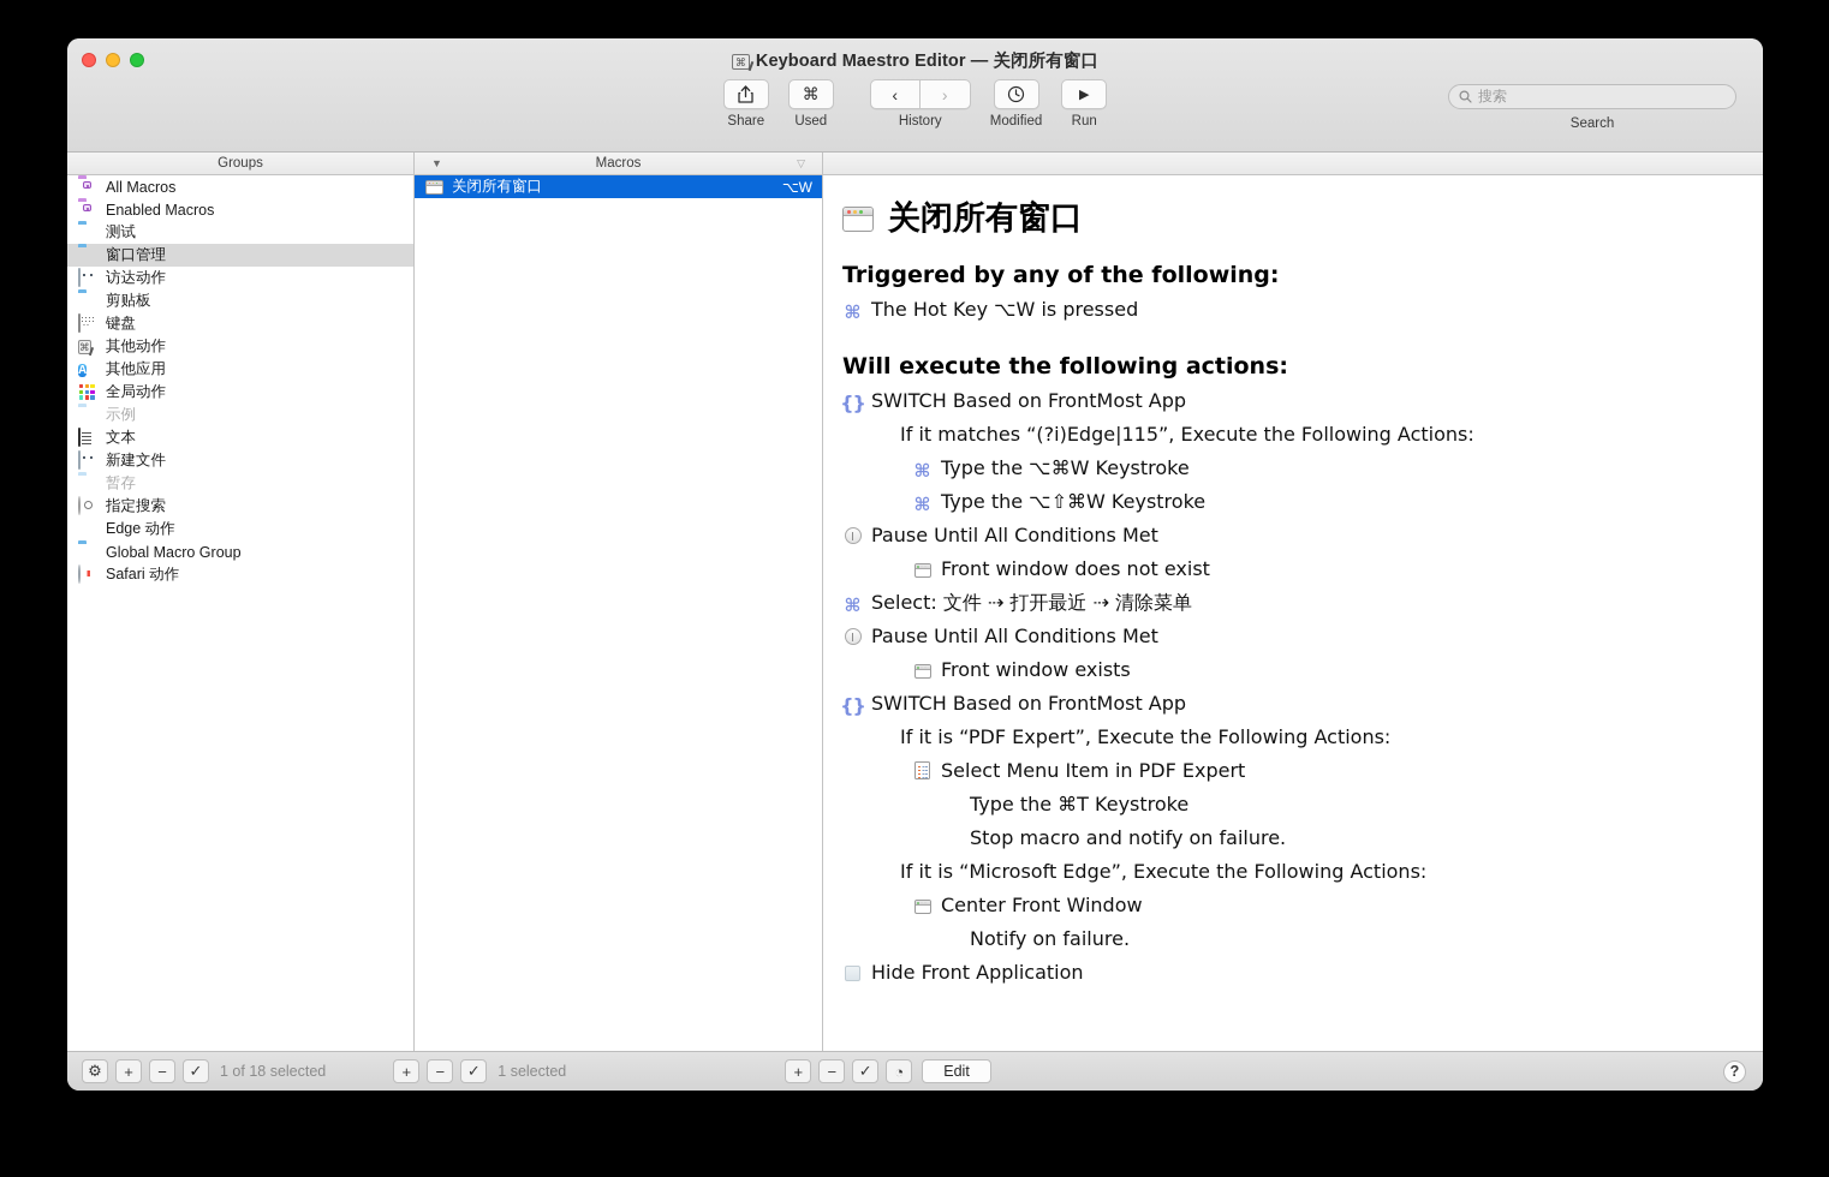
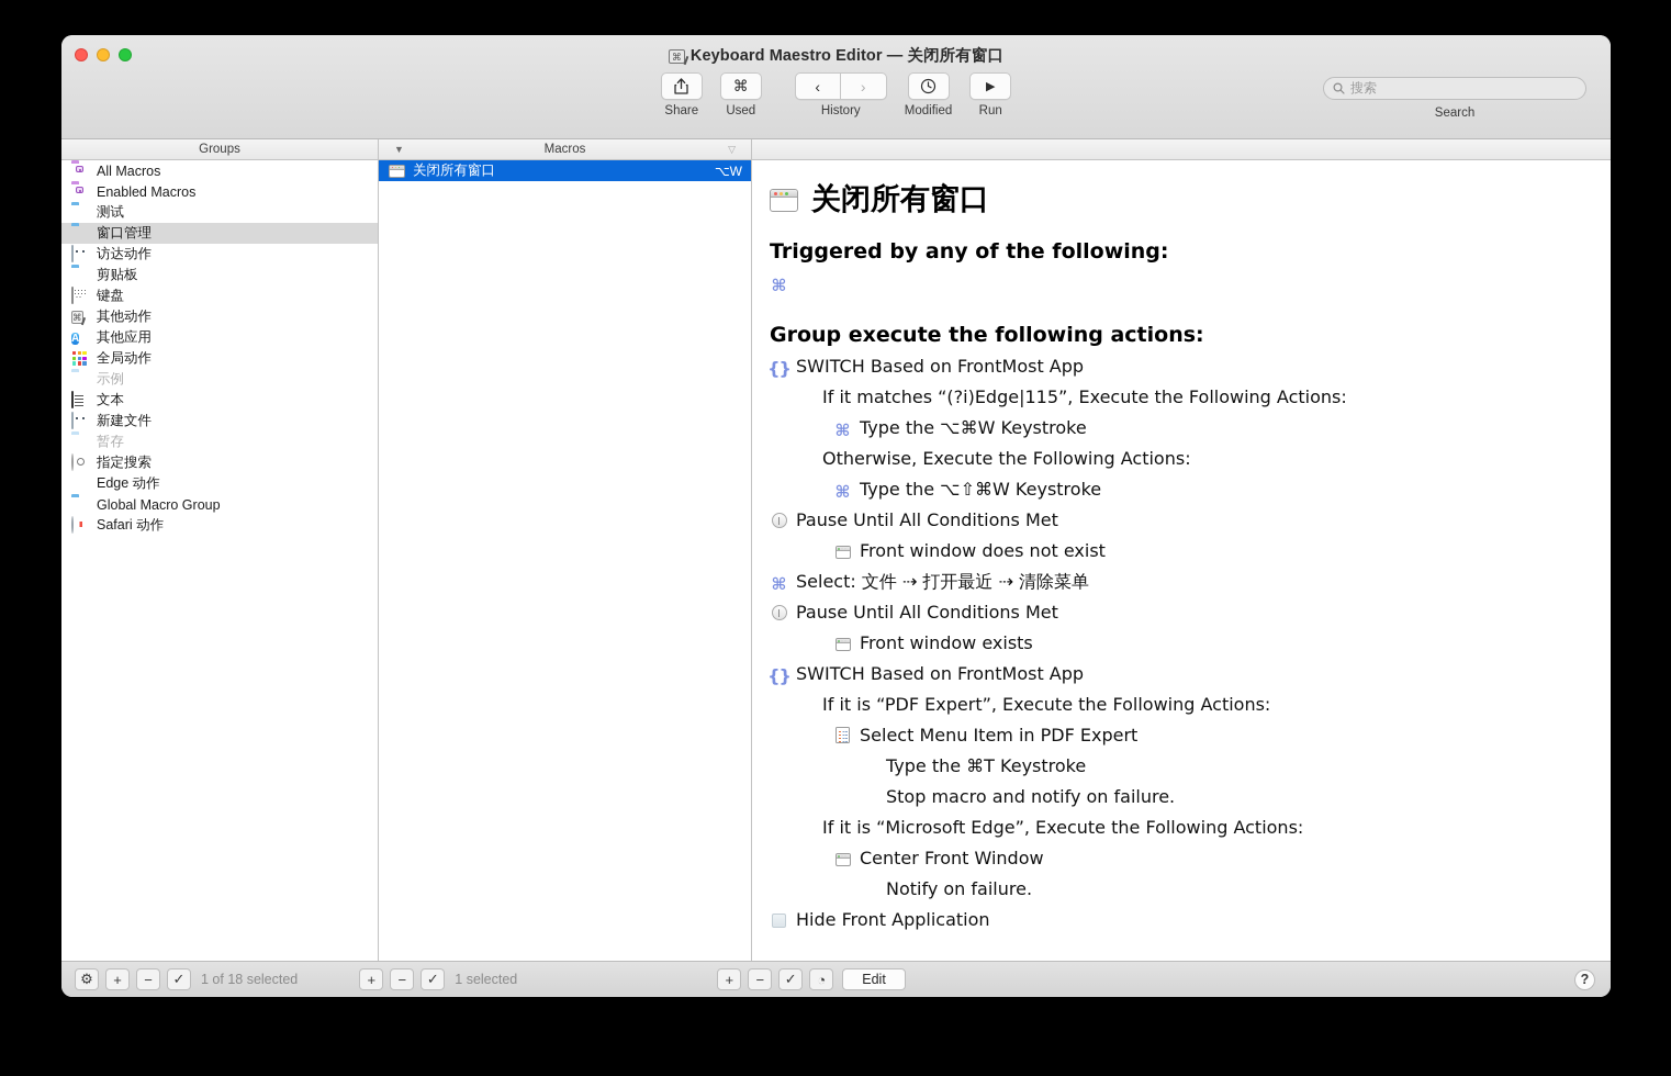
  ⌘
  Keyboard Maestro Editor — 关闭所有窗口
  Share
  ⌘
  Used
  ‹
  ›
  History
  Modified
  ▶
  Run
  搜索
  Search
  Groups
  ▼
  Macros
  ▽
  All Macros
  Enabled Macros
  测试
  窗口管理
  访达动作
  剪贴板
  键盘
  ⌘
  其他动作
  A
  其他应用
  全局动作
  示例
  文本
  新建文件
  暂存
  指定搜索
  Edge 动作
  Global Macro Group
  Safari 动作
  关闭所有窗口
  ⌥W
  关闭所有窗口
  Triggered by any of the following:
  ⌘
- The Hot Key ⌥W is pressed
- Will execute the following actions:
+ Group execute the following actions:
  {}
  SWITCH Based on FrontMost App
  If it matches “(?i)Edge|115”, Execute the Following Actions:
  ⌘
  Type the ⌥⌘W Keystroke
+ Otherwise, Execute the Following Actions:
  ⌘
  Type the ⌥⇧⌘W Keystroke
  Pause Until All Conditions Met
  Front window does not exist
  ⌘
  Select: 文件 ⇢ 打开最近 ⇢ 清除菜单
  Pause Until All Conditions Met
  Front window exists
  {}
  SWITCH Based on FrontMost App
  If it is “PDF Expert”, Execute the Following Actions:
  Select Menu Item in PDF Expert
  Type the ⌘T Keystroke
  Stop macro and notify on failure.
  If it is “Microsoft Edge”, Execute the Following Actions:
  Center Front Window
  Notify on failure.
  Hide Front Application
  ⚙
  +
  −
  ✓
  1 of 18 selected
  +
  −
  ✓
  1 selected
  +
  −
  ✓
  ◔
  Edit
  ?
